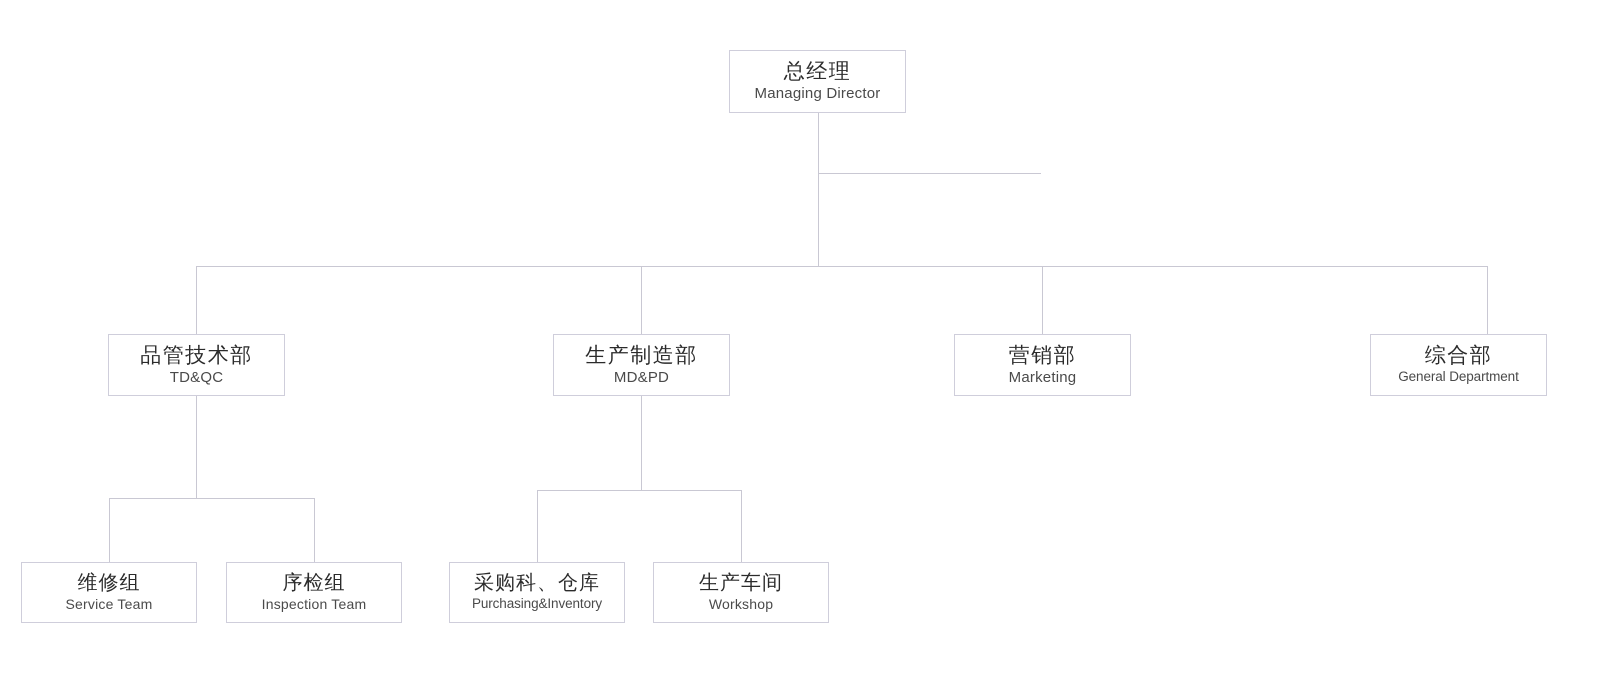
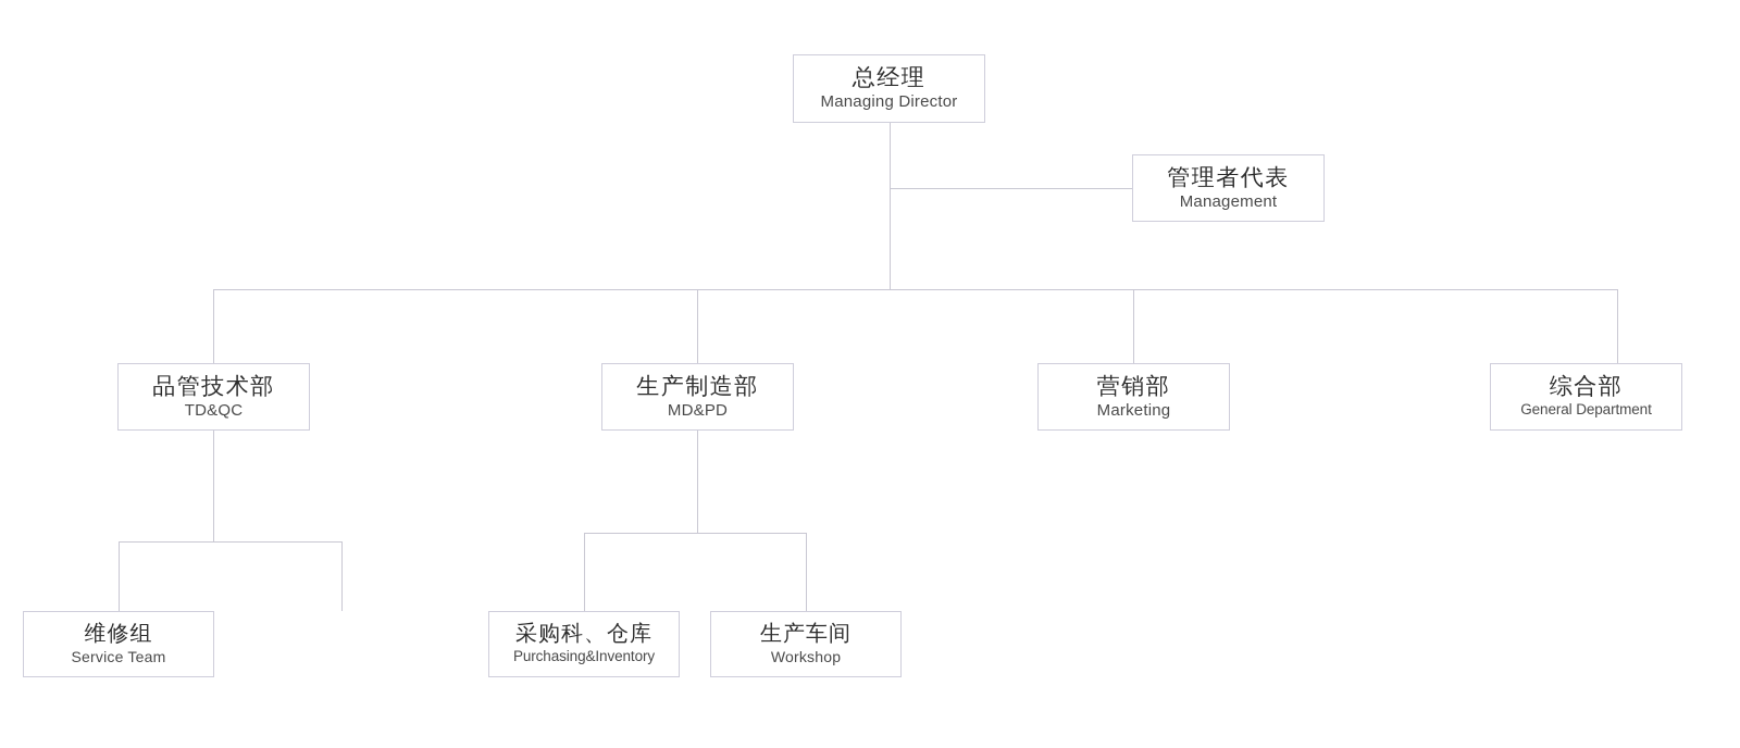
  总经理
  Managing Director
+ 管理者代表
+ Management
  品管技术部
  TD&QC
  生产制造部
  MD&PD
  营销部
  Marketing
  综合部
  General Department
  维修组
  Service Team
- 序检组
- Inspection Team
  采购科、仓库
  Purchasing&Inventory
  生产车间
  Workshop
